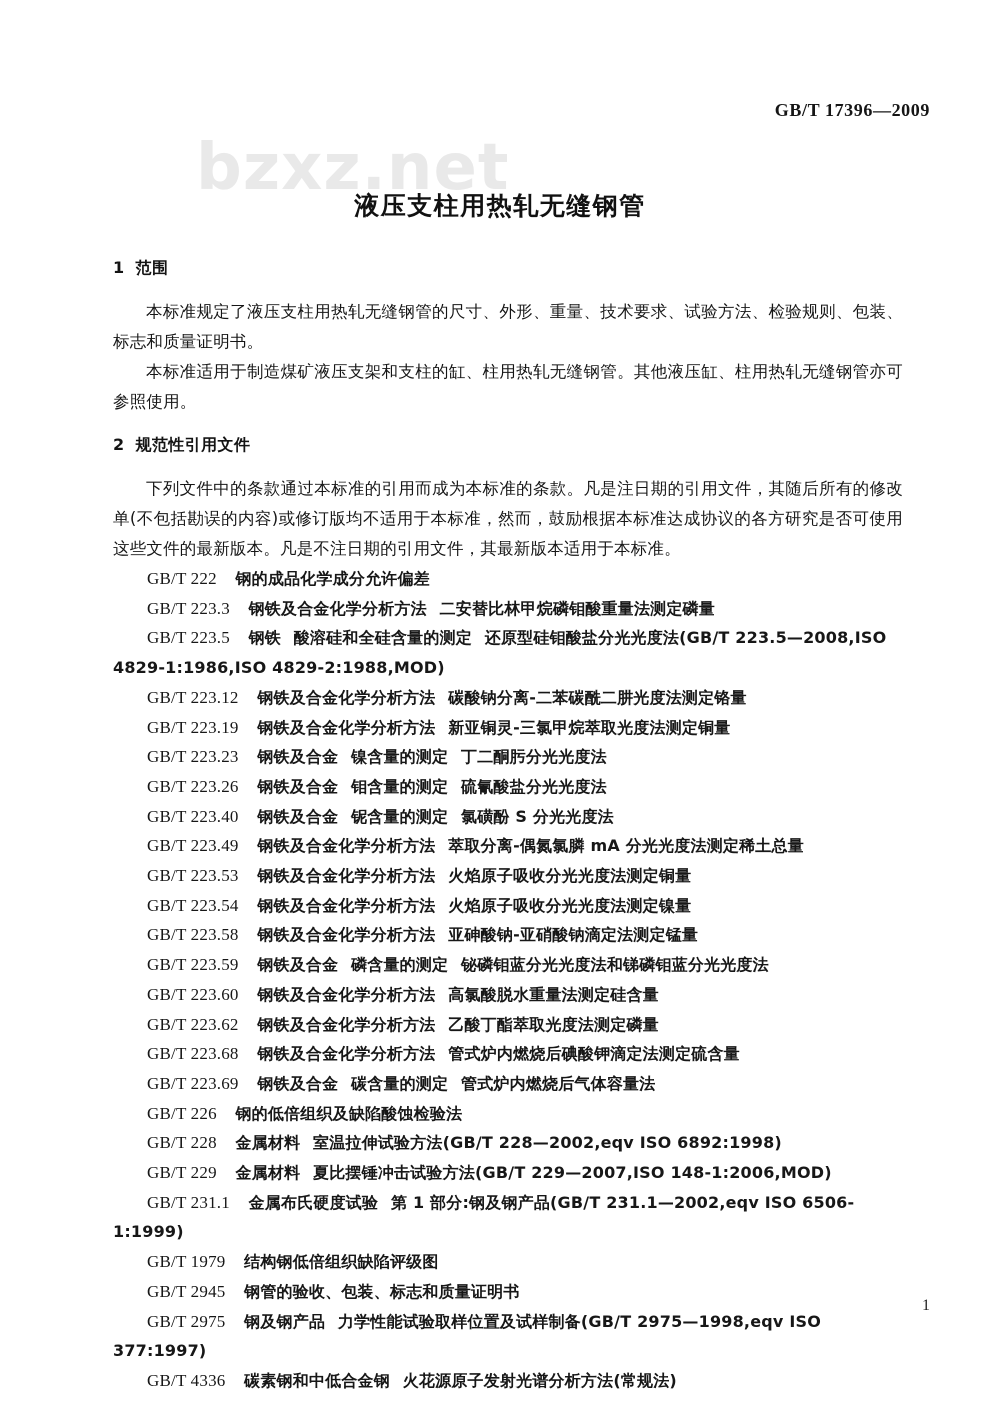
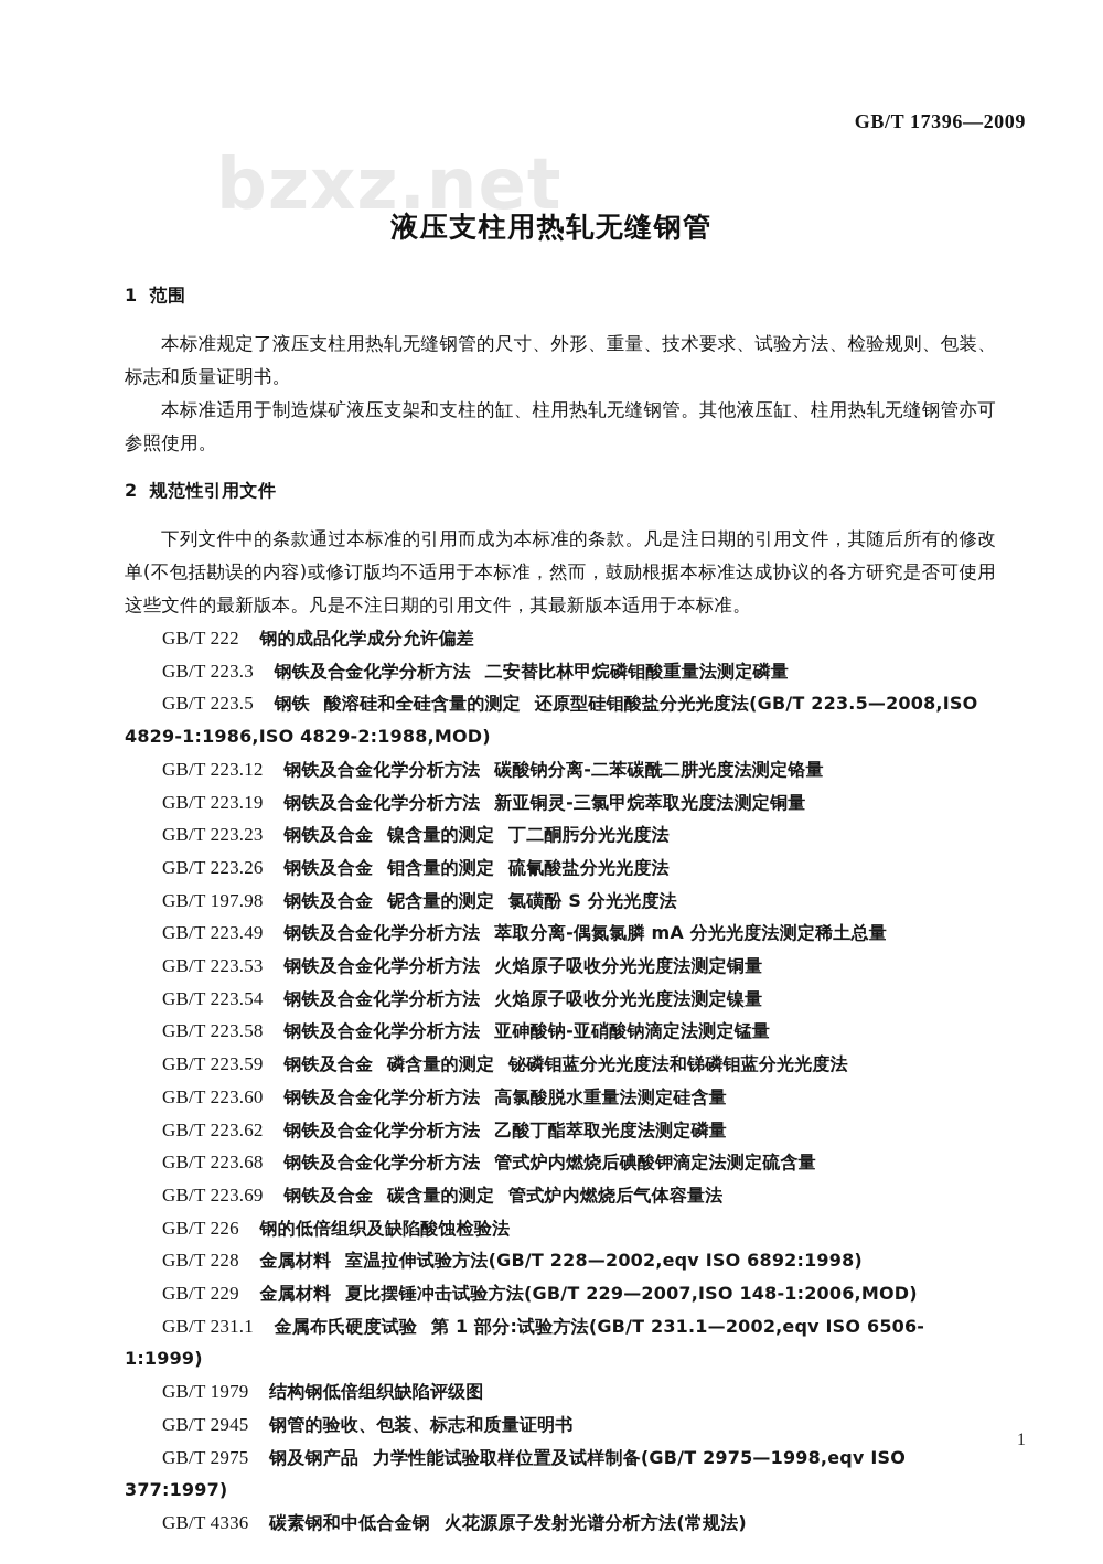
  bzxz.net
  GB/T 17396—2009
  液压支柱用热轧无缝钢管
  1 范围
  本标准规定了液压支柱用热轧无缝钢管的尺寸、外形、重量、技术要求、试验方法、检验规则、包装、标志和质量证明书。
  本标准适用于制造煤矿液压支架和支柱的缸、柱用热轧无缝钢管。其他液压缸、柱用热轧无缝钢管亦可参照使用。
  2 规范性引用文件
  下列文件中的条款通过本标准的引用而成为本标准的条款。凡是注日期的引用文件，其随后所有的修改单(不包括勘误的内容)或修订版均不适用于本标准，然而，鼓励根据本标准达成协议的各方研究是否可使用这些文件的最新版本。凡是不注日期的引用文件，其最新版本适用于本标准。
  GB/T 222 钢的成品化学成分允许偏差
  GB/T 223.3 钢铁及合金化学分析方法 二安替比林甲烷磷钼酸重量法测定磷量
  GB/T 223.5 钢铁 酸溶硅和全硅含量的测定 还原型硅钼酸盐分光光度法(GB/T 223.5—2008,ISO 4829-1:1986,ISO 4829-2:1988,MOD)
  GB/T 223.12 钢铁及合金化学分析方法 碳酸钠分离-二苯碳酰二肼光度法测定铬量
  GB/T 223.19 钢铁及合金化学分析方法 新亚铜灵-三氯甲烷萃取光度法测定铜量
  GB/T 223.23 钢铁及合金 镍含量的测定 丁二酮肟分光光度法
  GB/T 223.26 钢铁及合金 钼含量的测定 硫氰酸盐分光光度法
- GB/T 223.40 钢铁及合金 铌含量的测定 氯磺酚 S 分光光度法
+ GB/T 197.98 钢铁及合金 铌含量的测定 氯磺酚 S 分光光度法
  GB/T 223.49 钢铁及合金化学分析方法 萃取分离-偶氮氯膦 mA 分光光度法测定稀土总量
  GB/T 223.53 钢铁及合金化学分析方法 火焰原子吸收分光光度法测定铜量
  GB/T 223.54 钢铁及合金化学分析方法 火焰原子吸收分光光度法测定镍量
  GB/T 223.58 钢铁及合金化学分析方法 亚砷酸钠-亚硝酸钠滴定法测定锰量
  GB/T 223.59 钢铁及合金 磷含量的测定 铋磷钼蓝分光光度法和锑磷钼蓝分光光度法
  GB/T 223.60 钢铁及合金化学分析方法 高氯酸脱水重量法测定硅含量
  GB/T 223.62 钢铁及合金化学分析方法 乙酸丁酯萃取光度法测定磷量
  GB/T 223.68 钢铁及合金化学分析方法 管式炉内燃烧后碘酸钾滴定法测定硫含量
  GB/T 223.69 钢铁及合金 碳含量的测定 管式炉内燃烧后气体容量法
  GB/T 226 钢的低倍组织及缺陷酸蚀检验法
  GB/T 228 金属材料 室温拉伸试验方法(GB/T 228—2002,eqv ISO 6892:1998)
  GB/T 229 金属材料 夏比摆锤冲击试验方法(GB/T 229—2007,ISO 148-1:2006,MOD)
- GB/T 231.1 金属布氏硬度试验 第 1 部分:钢及钢产品(GB/T 231.1—2002,eqv ISO 6506-1:1999)
+ GB/T 231.1 金属布氏硬度试验 第 1 部分:试验方法(GB/T 231.1—2002,eqv ISO 6506-1:1999)
  GB/T 1979 结构钢低倍组织缺陷评级图
  GB/T 2945 钢管的验收、包装、标志和质量证明书
  GB/T 2975 钢及钢产品 力学性能试验取样位置及试样制备(GB/T 2975—1998,eqv ISO 377:1997)
  GB/T 4336 碳素钢和中低合金钢 火花源原子发射光谱分析方法(常规法)
  1
